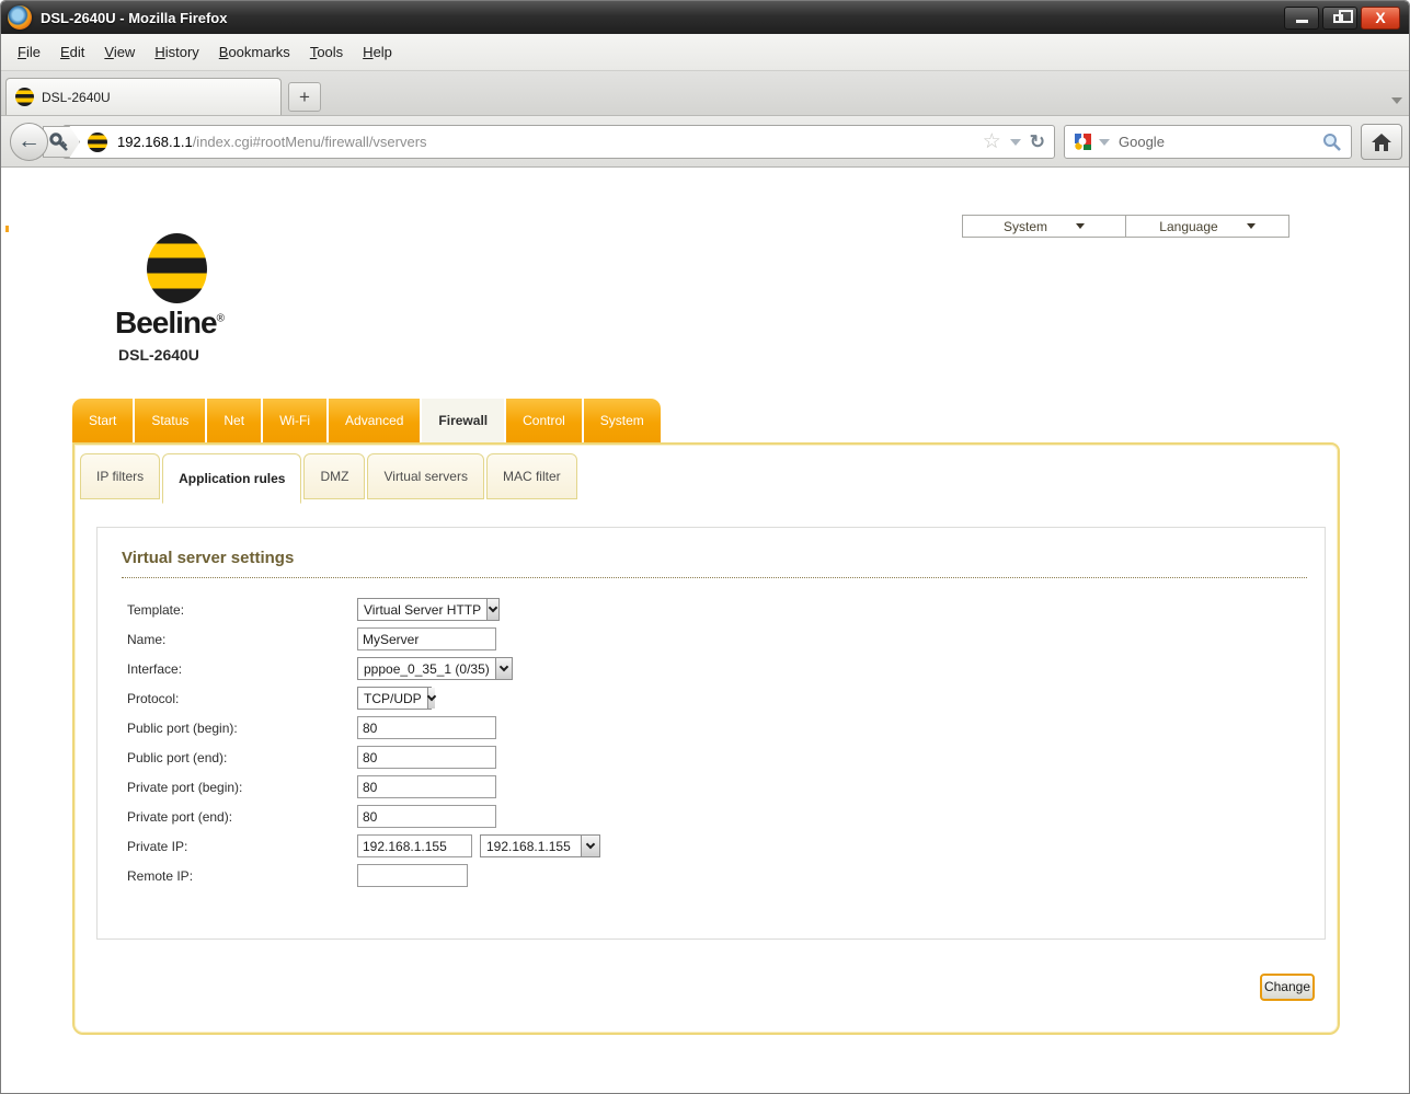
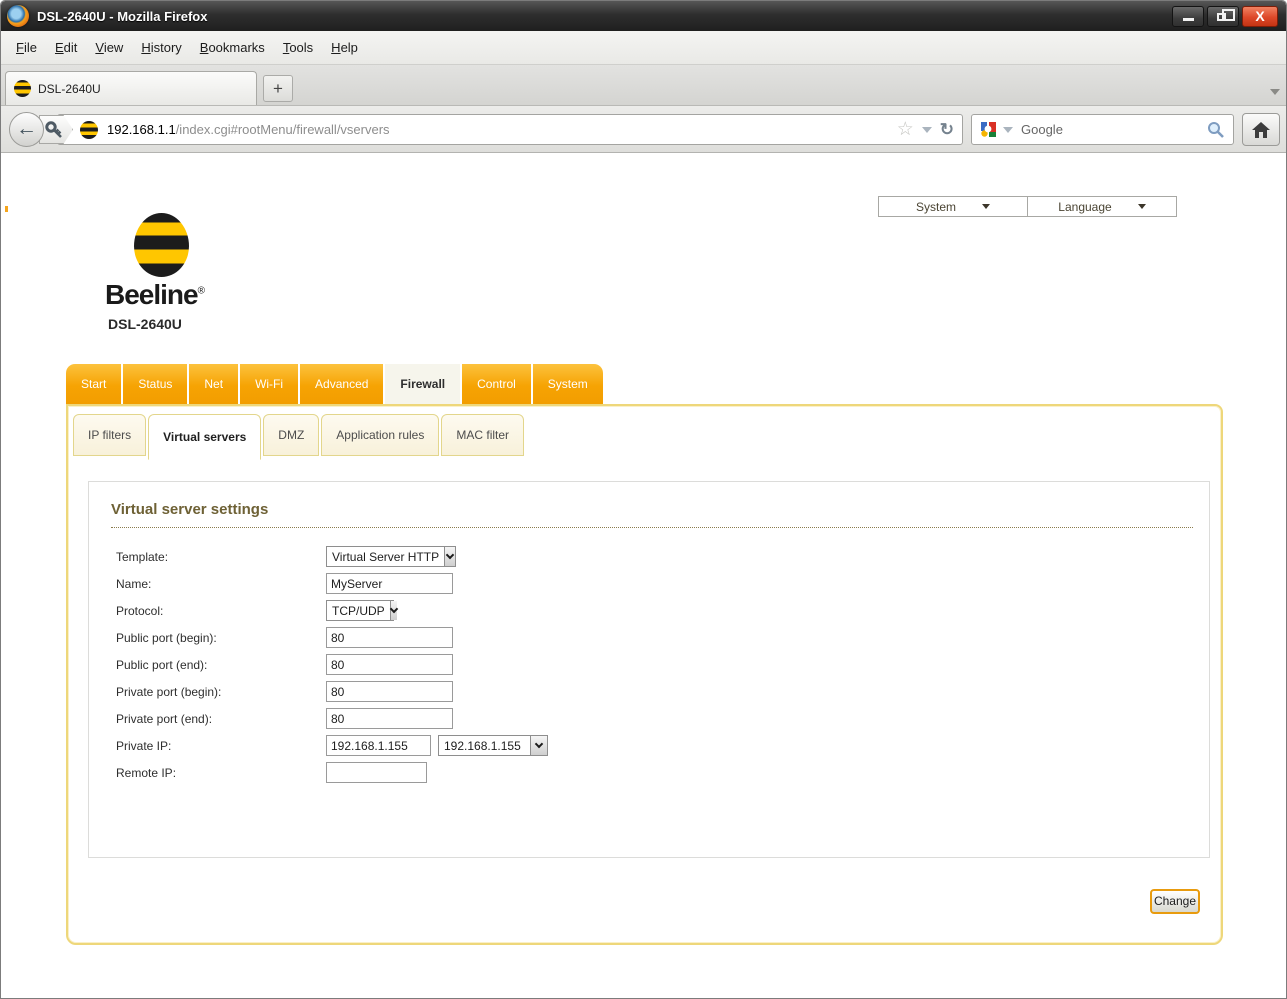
  DSL-2640U - Mozilla Firefox
  X
  File
  Edit
  View
  History
  Bookmarks
  Tools
  Help
  DSL-2640U
  +
  ←
  192.168.1.1/index.cgi#rootMenu/firewall/vservers
  ☆
  ↻
  Google
  Beeline®
  DSL-2640U
  System
  Language
  Start
  Status
  Net
  Wi-Fi
  Advanced
  Firewall
  Control
  System
  IP filters
- Application rules
+ Virtual servers
  DMZ
- Virtual servers
+ Application rules
  MAC filter
  Virtual server settings
  Template:
  Virtual Server HTTP
  Name:
  MyServer
- Interface:
- pppoe_0_35_1 (0/35)
  Protocol:
  TCP/UDP
  Public port (begin):
  80
  Public port (end):
  80
  Private port (begin):
  80
  Private port (end):
  80
  Private IP:
  192.168.1.155
  192.168.1.155
  Remote IP:
  Change
